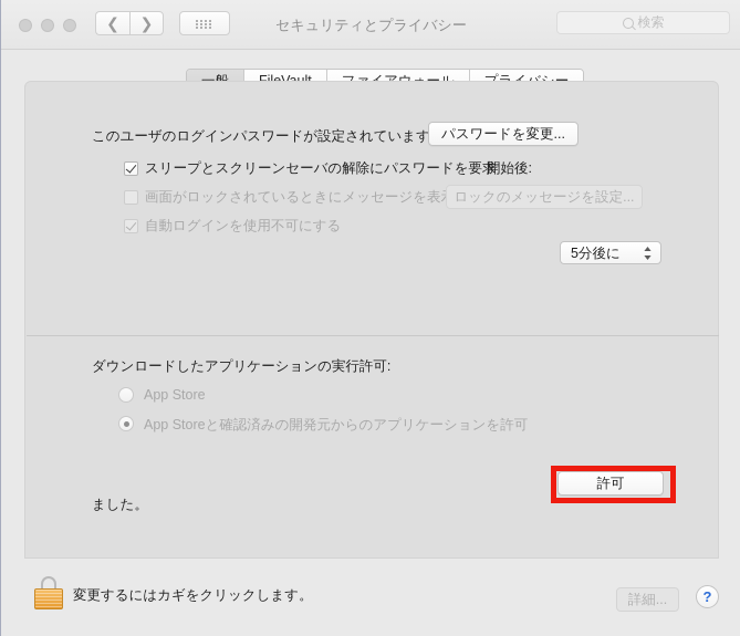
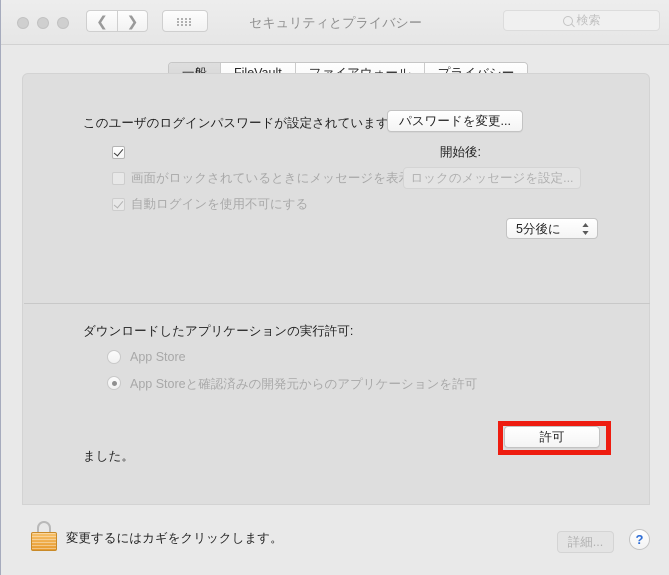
  ❮
  ❯
  セキュリティとプライバシー
  検索
  このユーザのログインパスワードが設定されています
  パスワードを変更...
- スリープとスクリーンセーバの解除にパスワードを要求
  開始後:
  5分後に
  画面がロックされているときにメッセージを表
  ロックのメッセージを設定...
  自動ログインを使用不可にする
  ダウンロードしたアプリケーションの実行許可:
  App Store
  App Storeと確認済みの開発元からのアプリケーションを許可
  ました。
  許可
  変更するにはカギをクリックします。
  詳細...
  ?
